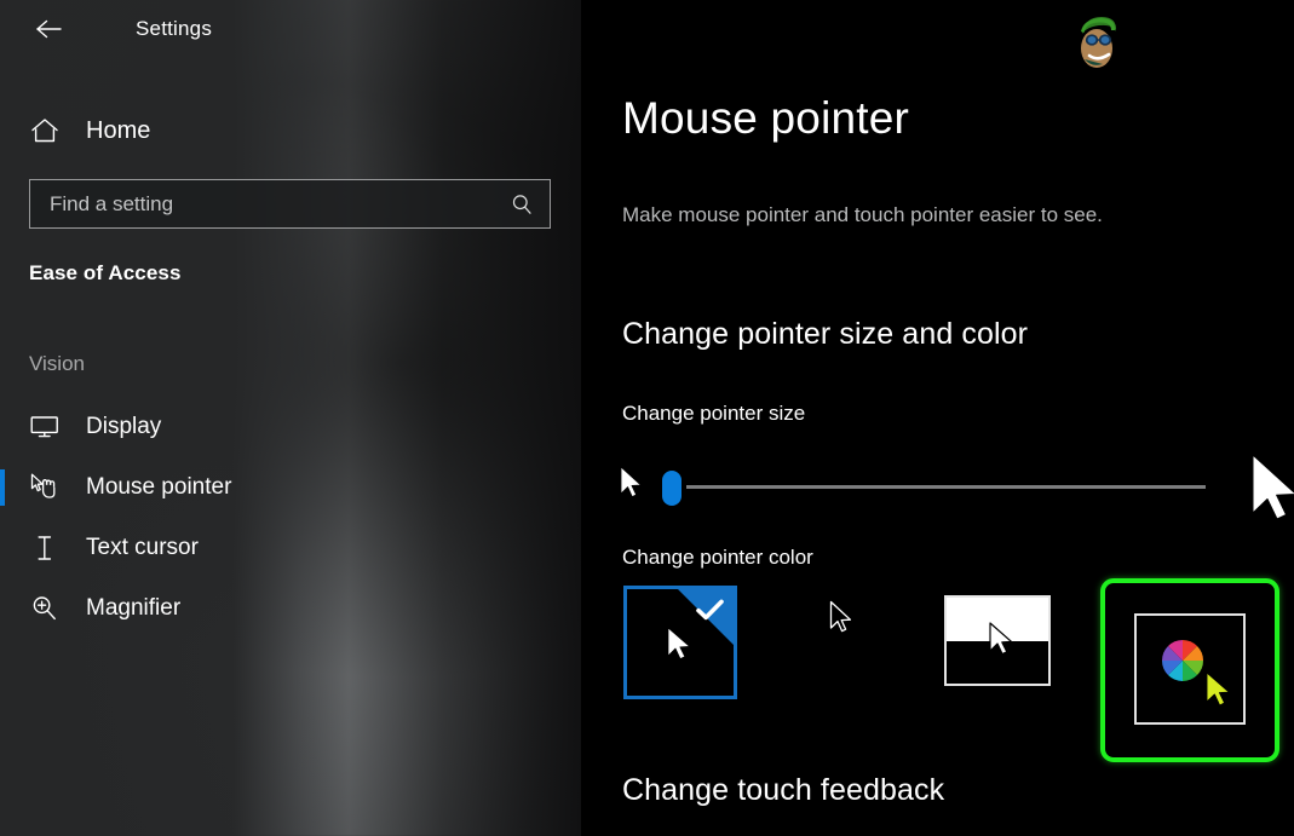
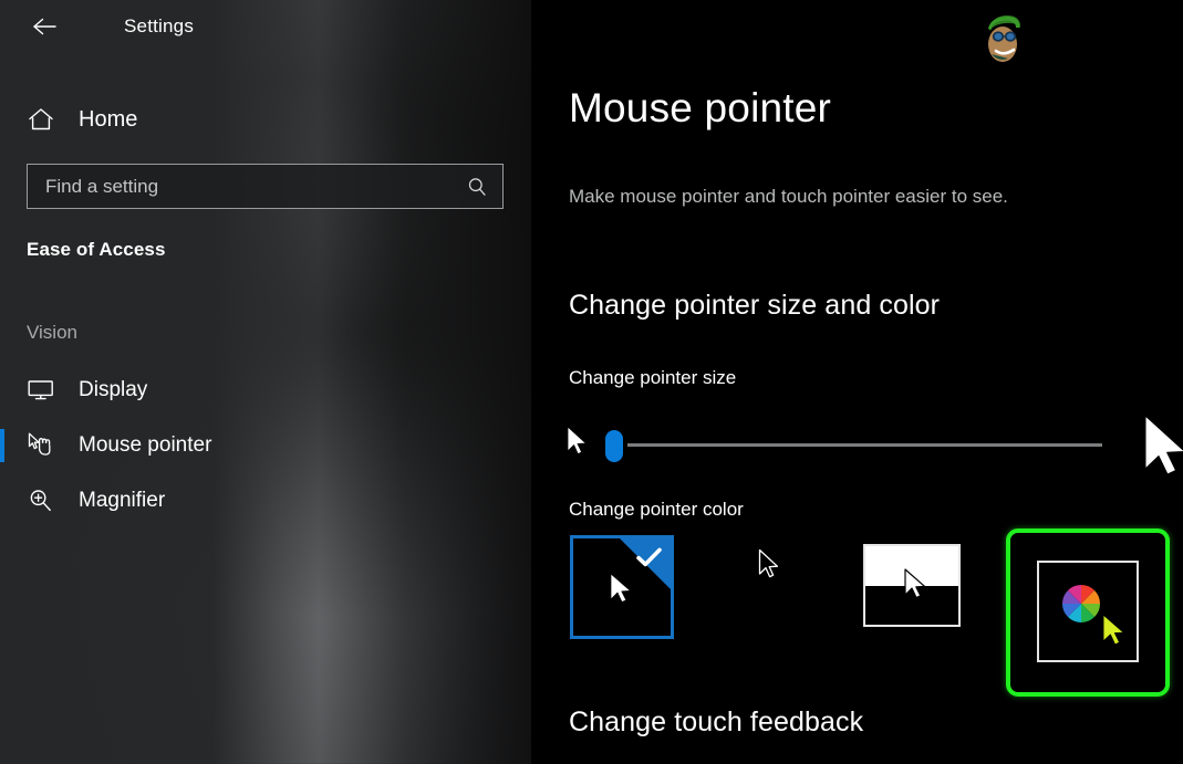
  Settings
  Home
  Find a setting
  Ease of Access
  Vision
  Display
  Mouse pointer
- Text cursor
  Magnifier
  Mouse pointer
  Make mouse pointer and touch pointer easier to see.
  Change pointer size and color
  Change pointer size
  Change pointer color
  Change touch feedback
